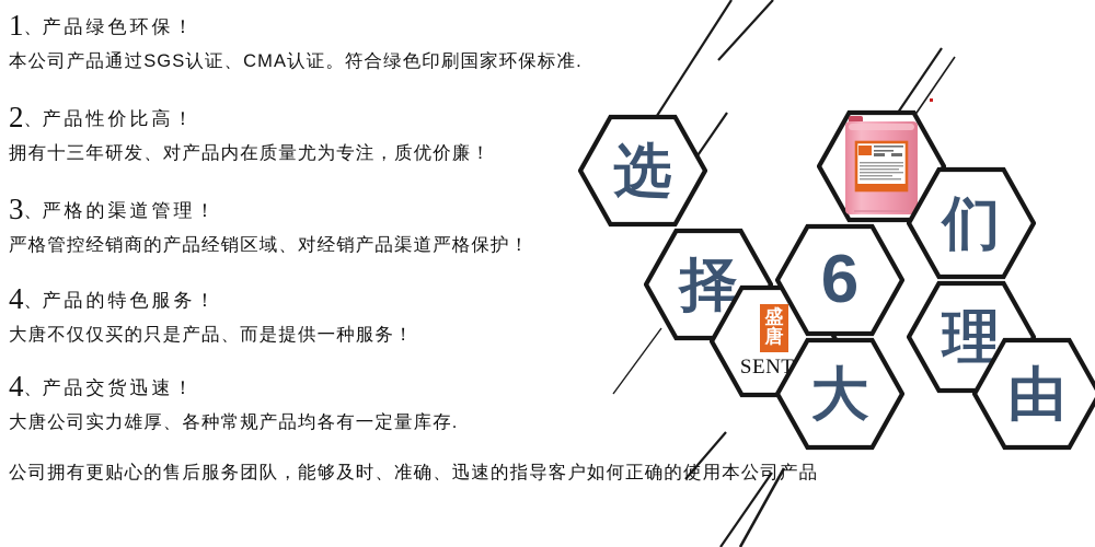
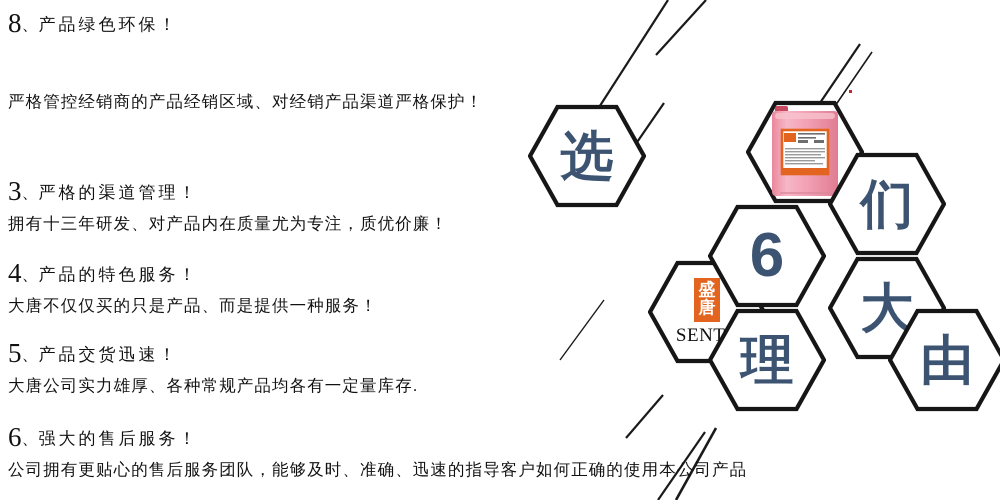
- 1、产品绿色环保！
+ 8、产品绿色环保！
- 本公司产品通过SGS认证、CMA认证。符合绿色印刷国家环保标准.
- 2、产品性价比高！
- 拥有十三年研发、对产品内在质量尤为专注，质优价廉！
+ 严格管控经销商的产品经销区域、对经销产品渠道严格保护！
  3、严格的渠道管理！
- 严格管控经销商的产品经销区域、对经销产品渠道严格保护！
+ 拥有十三年研发、对产品内在质量尤为专注，质优价廉！
  4、产品的特色服务！
  大唐不仅仅买的只是产品、而是提供一种服务！
- 4、产品交货迅速！
+ 5、产品交货迅速！
  大唐公司实力雄厚、各种常规产品均各有一定量库存.
+ 6、强大的售后服务！
  公司拥有更贴心的售后服务团队，能够及时、准确、迅速的指导客户如何正确的使用本公司产品
  选
- 择
  盛
  唐
  SENT
  6
- 大
+ 理
  们
- 理
+ 大
  由
